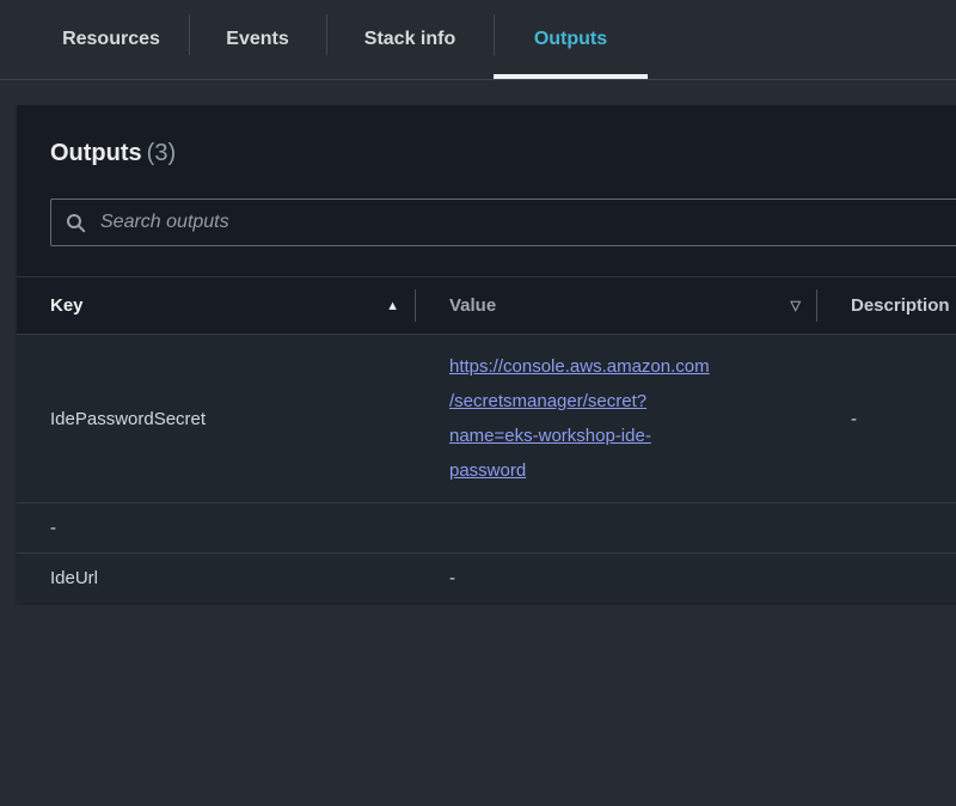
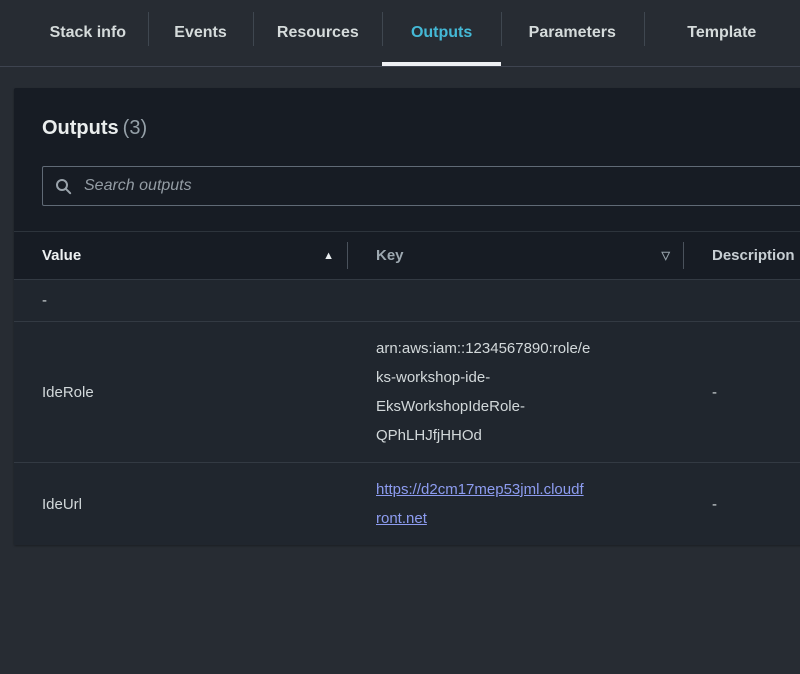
- Resources
+ Stack info
  Events
- Stack info
+ Resources
  Outputs
+ Parameters
+ Template
  Outputs (3)
  Search outputs
- Key
+ Value
  ▲
- Value
+ Key
  ▽
  Description
- IdePasswordSecret
- https://console.aws.amazon.com
- /secretsmanager/secret?
- name=eks-workshop-ide-
- password
  -
+ IdeRole
+ arn:aws:iam::1234567890:role/e
+ ks-workshop-ide-
+ EksWorkshopIdeRole-
+ QPhLHJfjHHOd
  -
  IdeUrl
+ https://d2cm17mep53jml.cloudf
+ ront.net
  -
